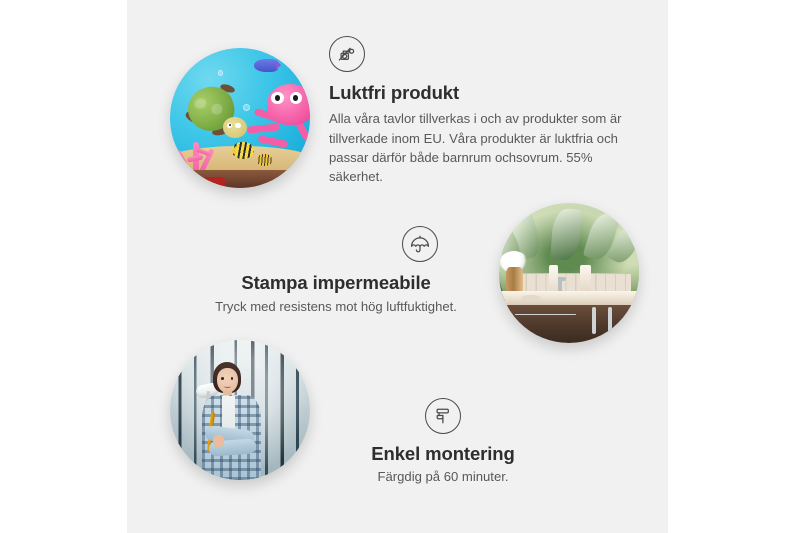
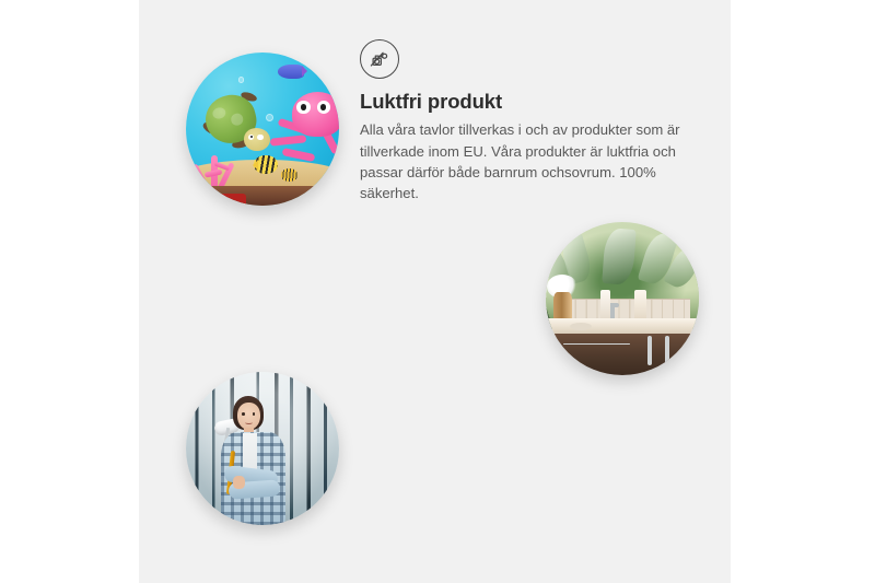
  Luktfri produkt
- Alla våra tavlor tillverkas i och av produkter som är tillverkade inom EU. Våra produkter är luktfria och passar därför både barnrum ochsovrum. 55% säkerhet.
+ Alla våra tavlor tillverkas i och av produkter som är tillverkade inom EU. Våra produkter är luktfria och passar därför både barnrum ochsovrum. 100% säkerhet.
- Stampa impermeabile
- Tryck med resistens mot hög luftfuktighet.
- Enkel montering
- Färgdig på 60 minuter.
